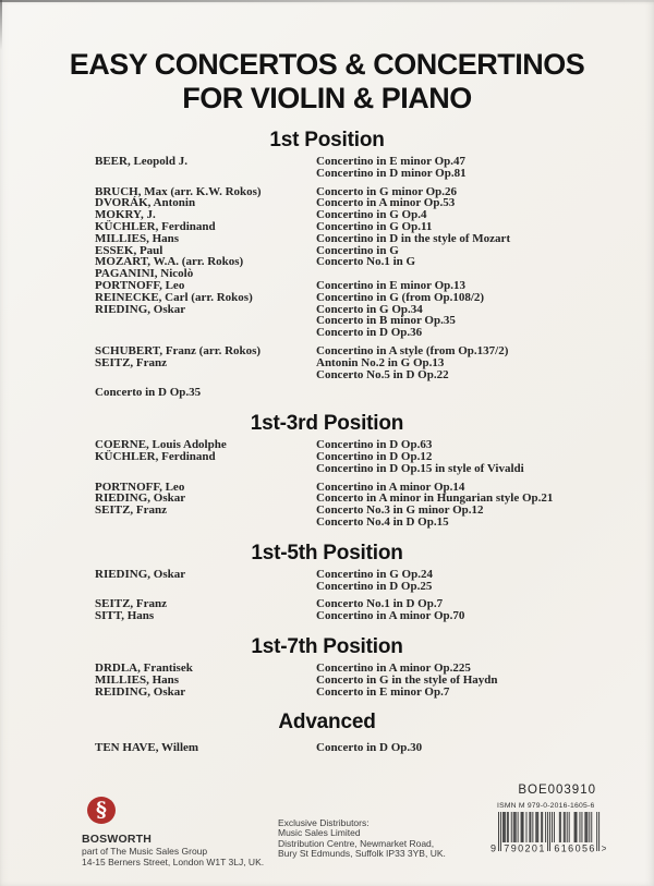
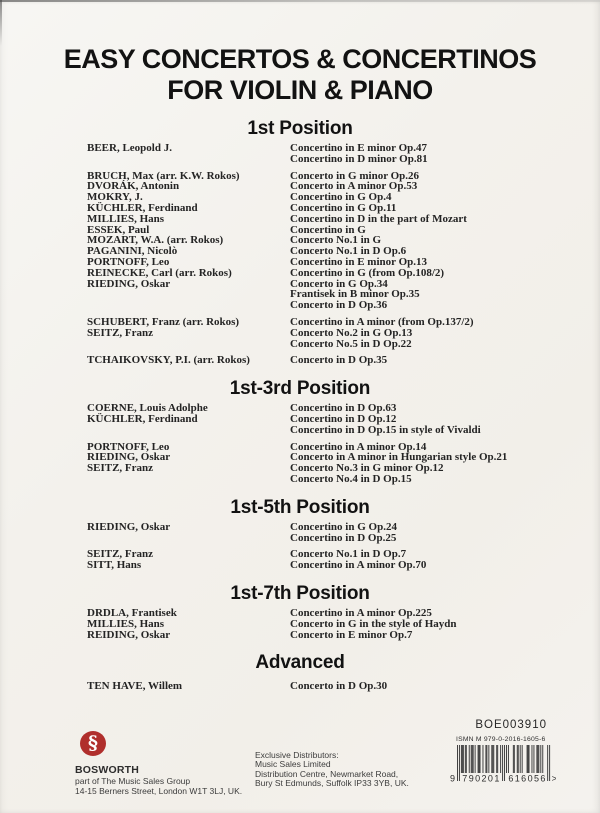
  EASY CONCERTOS & CONCERTINOS
  FOR VIOLIN & PIANO
  1st Position
  BEER, Leopold J.
  Concertino in E minor Op.47
  Concertino in D minor Op.81
  BRUCH, Max (arr. K.W. Rokos)
  Concerto in G minor Op.26
  DVORÁK, Antonin
  Concerto in A minor Op.53
  MOKRY, J.
  Concertino in G Op.4
  KÜCHLER, Ferdinand
  Concertino in G Op.11
  MILLIES, Hans
- Concertino in D in the style of Mozart
+ Concertino in D in the part of Mozart
  ESSEK, Paul
  Concertino in G
  MOZART, W.A. (arr. Rokos)
  Concerto No.1 in G
  PAGANINI, Nicolò
+ Concerto No.1 in D Op.6
  PORTNOFF, Leo
  Concertino in E minor Op.13
  REINECKE, Carl (arr. Rokos)
  Concertino in G (from Op.108/2)
  RIEDING, Oskar
  Concerto in G Op.34
- Concerto in B minor Op.35
+ Frantisek in B minor Op.35
  Concerto in D Op.36
  SCHUBERT, Franz (arr. Rokos)
- Concertino in A style (from Op.137/2)
+ Concertino in A minor (from Op.137/2)
  SEITZ, Franz
- Antonin No.2 in G Op.13
+ Concerto No.2 in G Op.13
  Concerto No.5 in D Op.22
+ TCHAIKOVSKY, P.I. (arr. Rokos)
  Concerto in D Op.35
  1st-3rd Position
  COERNE, Louis Adolphe
  Concertino in D Op.63
  KÜCHLER, Ferdinand
  Concertino in D Op.12
  Concertino in D Op.15 in style of Vivaldi
  PORTNOFF, Leo
  Concertino in A minor Op.14
  RIEDING, Oskar
  Concerto in A minor in Hungarian style Op.21
  SEITZ, Franz
  Concerto No.3 in G minor Op.12
  Concerto No.4 in D Op.15
  1st-5th Position
  RIEDING, Oskar
  Concertino in G Op.24
  Concertino in D Op.25
  SEITZ, Franz
  Concerto No.1 in D Op.7
  SITT, Hans
  Concertino in A minor Op.70
  1st-7th Position
  DRDLA, Frantisek
  Concertino in A minor Op.225
  MILLIES, Hans
  Concerto in G in the style of Haydn
  REIDING, Oskar
  Concerto in E minor Op.7
  Advanced
  TEN HAVE, Willem
  Concerto in D Op.30
  §
  BOSWORTH
  part of The Music Sales Group
  14-15 Berners Street, London W1T 3LJ, UK.
  Exclusive Distributors:
  Music Sales Limited
  Distribution Centre, Newmarket Road,
  Bury St Edmunds, Suffolk IP33 3YB, UK.
  BOE003910
  9
  790201
  616056
  >
